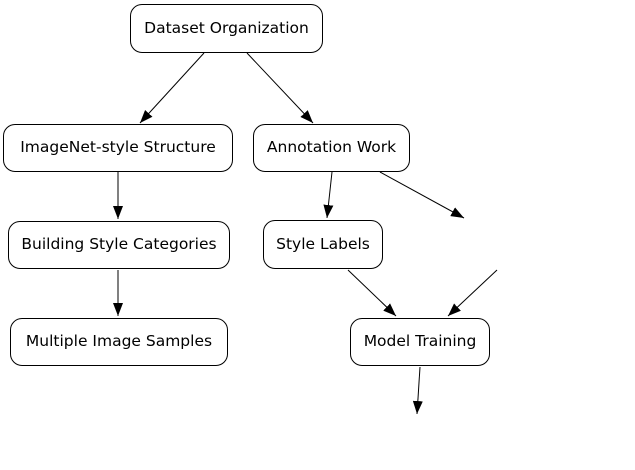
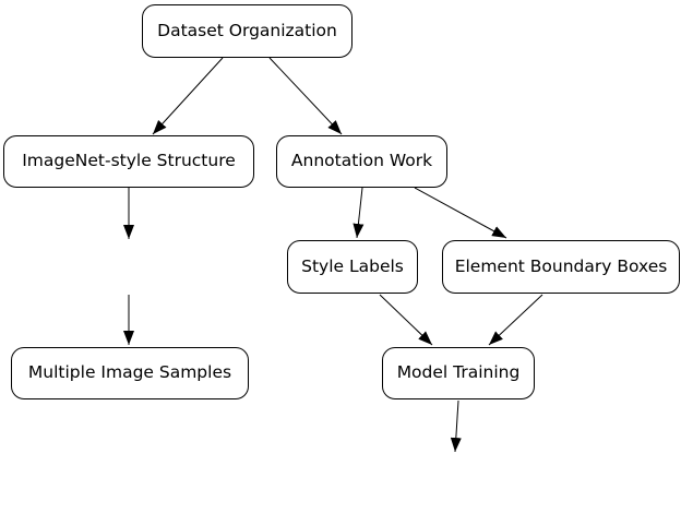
  Dataset Organization
  ImageNet-style Structure
  Annotation Work
- Building Style Categories
  Style Labels
+ Element Boundary Boxes
  Multiple Image Samples
  Model Training
